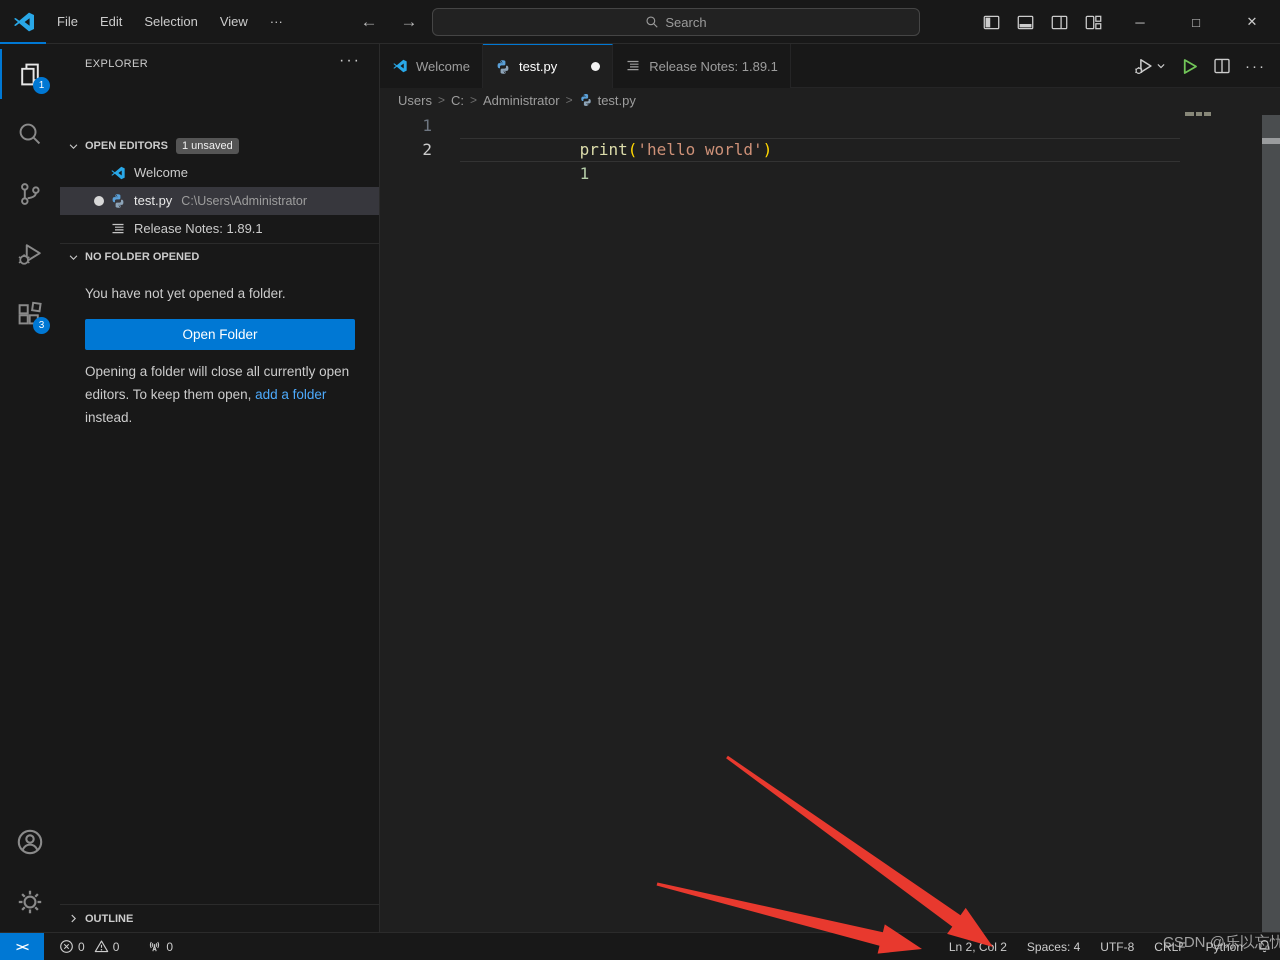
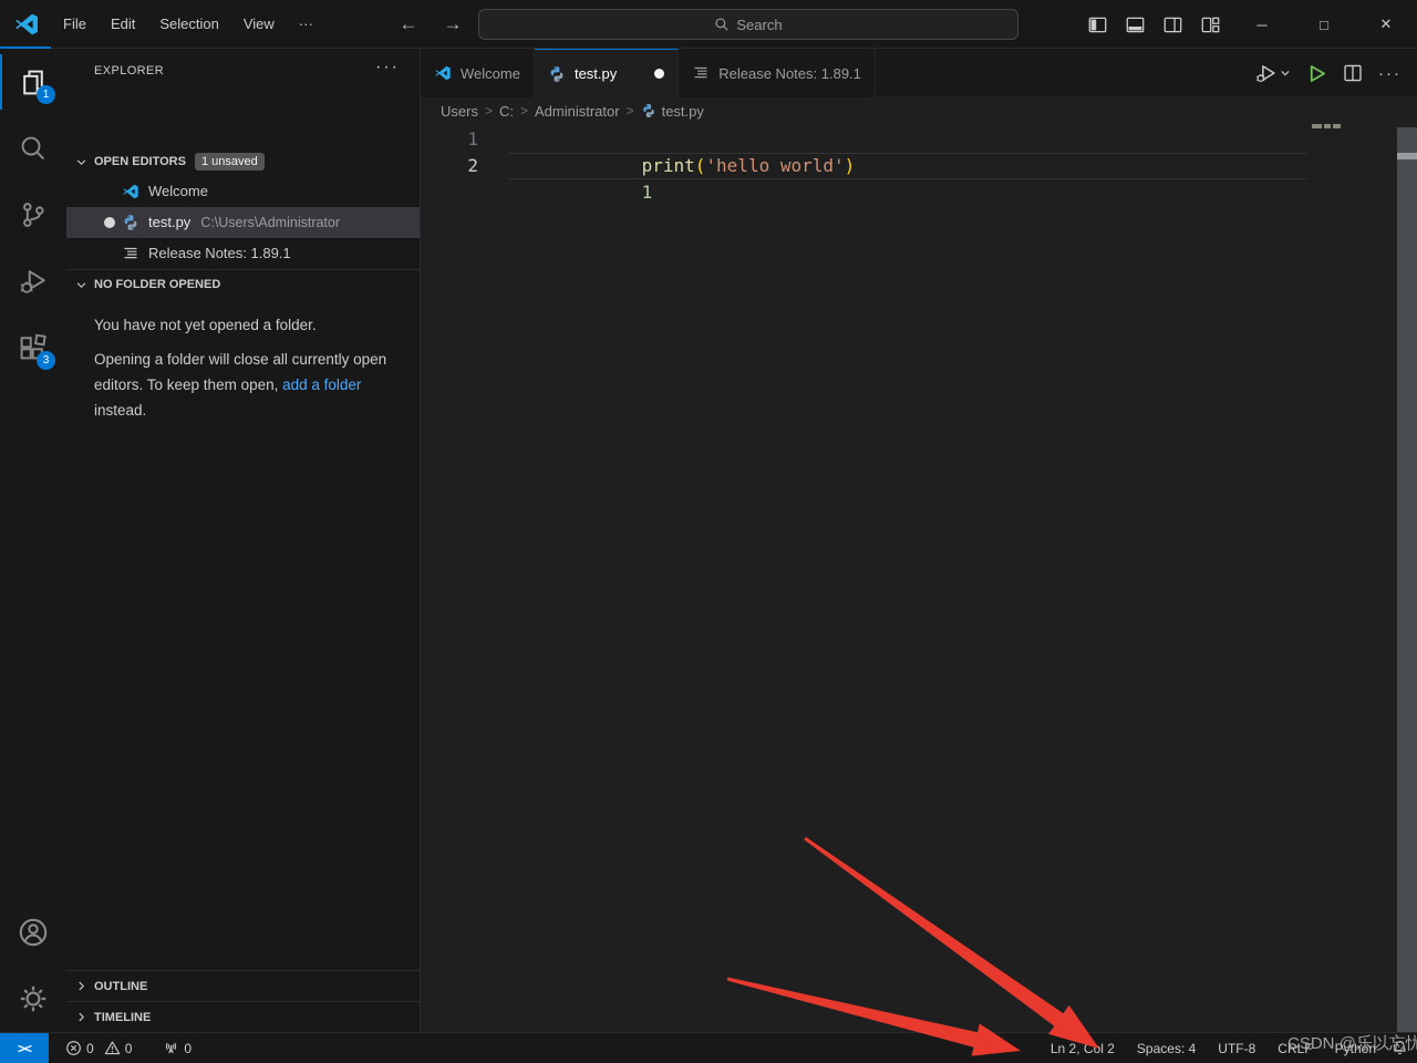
  File
  Edit
  Selection
  View
  ···
  ←
  →
  Search
  ─
  □
  ✕
  1
  3
  EXPLORER
  ···
  OPEN EDITORS
  1 unsaved
  Welcome
  test.py C:\Users\Administrator
  Release Notes: 1.89.1
  NO FOLDER OPENED
  You have not yet opened a folder.
- Open Folder
  Opening a folder will close all currently open editors. To keep them open, add a folder instead.
  OUTLINE
+ TIMELINE
  Welcome
  test.py
  Release Notes: 1.89.1
  ···
  Users
  >
  C:
  >
  Administrator
  >
  test.py
  1
  print('hello world')
  2
  1
  ><
  0
  0
  0
  Ln 2, Col 2
  Spaces: 4
  UTF-8
  CRLF
  Python
  CSDN @乐以忘忧
